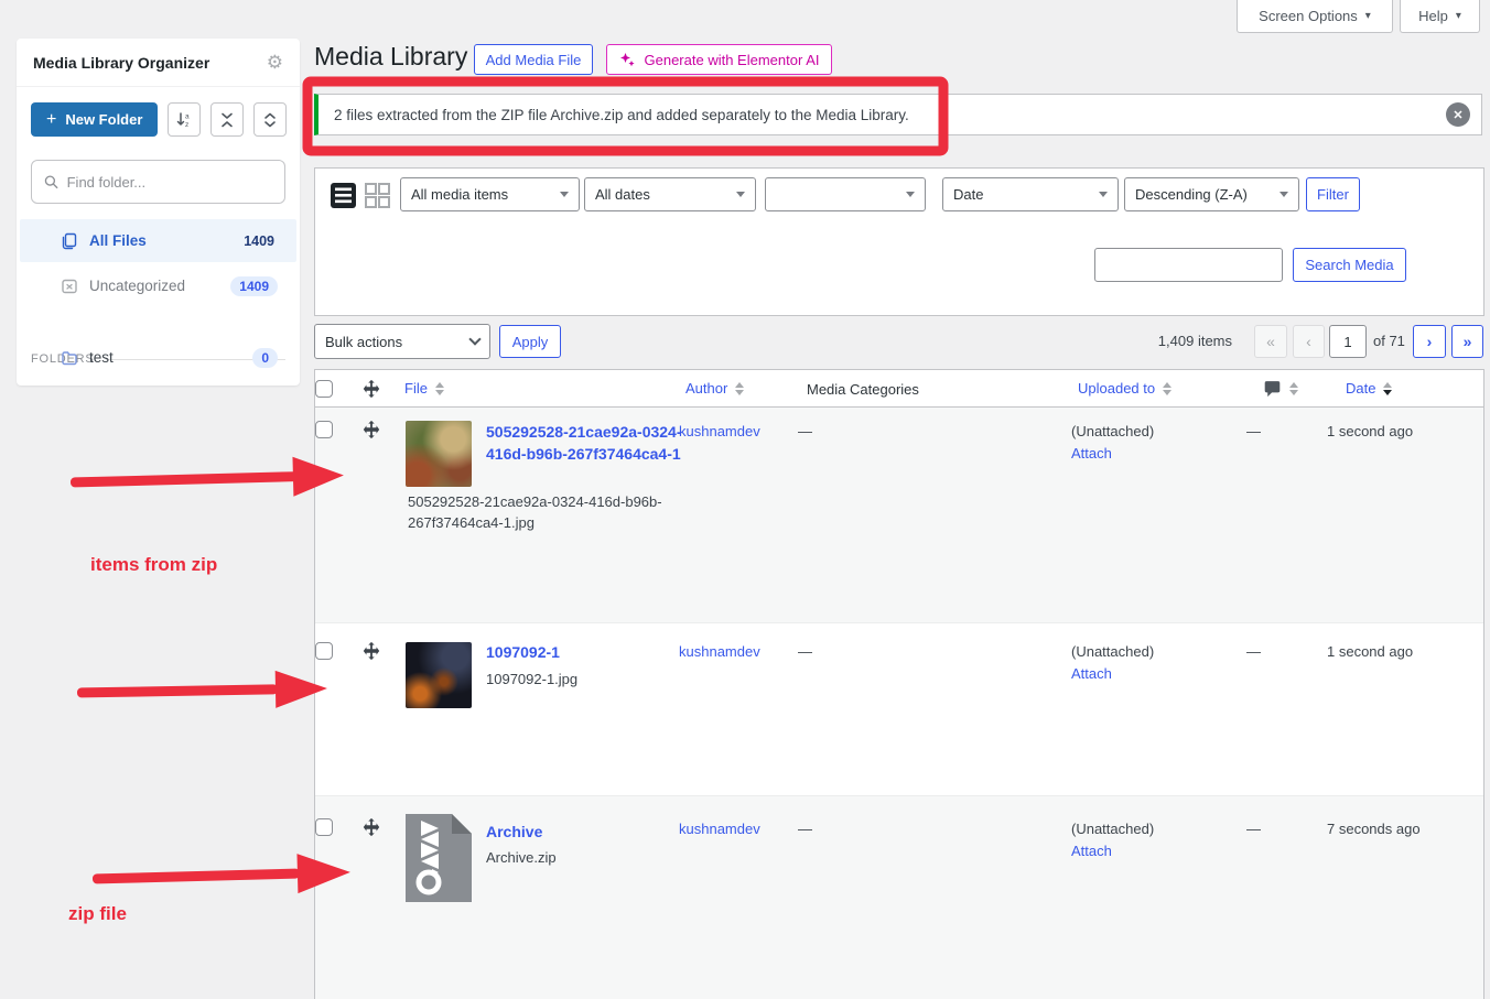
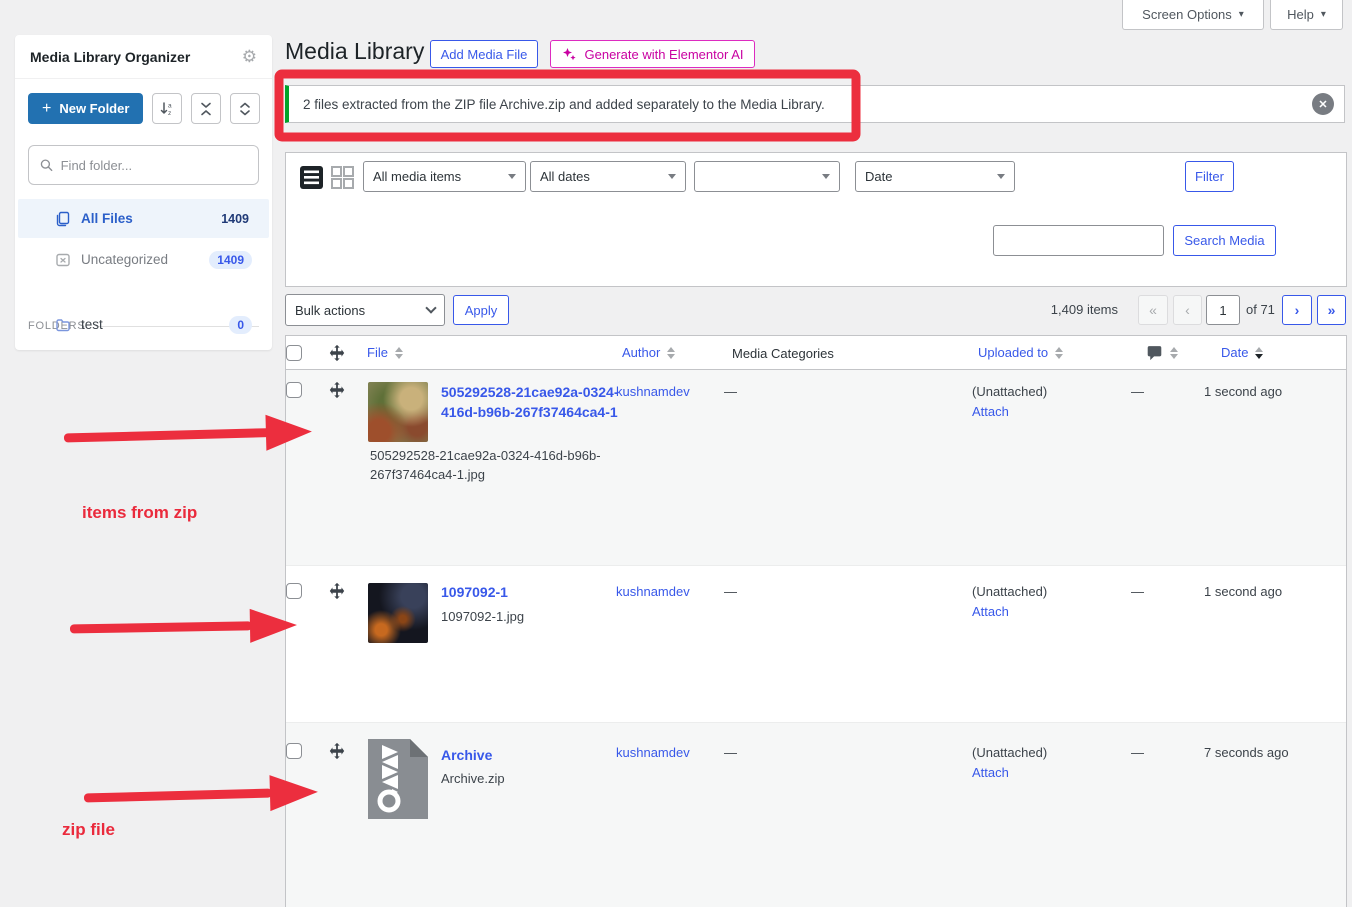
  Screen Options
  ▾
  Help
  ▾
  Media Library Organizer
  ⚙
  +
  New Folder
  Find folder...
  All Files
  1409
  Uncategorized
  1409
  FOLDERS
  test
  0
  Media Library
  Add Media File
  Generate with Elementor AI
  2 files extracted from the ZIP file Archive.zip and added separately to the Media Library.
  ✕
  All media items
  All dates
  Date
- Descending (Z-A)
  Filter
  Search Media
  Bulk actions
  Apply
  1,409 items
  «
  ‹
  1
  of 71
  ›
  »
  File
  Author
  Media Categories
  Uploaded to
  Date
  505292528-21cae92a-0324-416d-b96b-267f37464ca4-1
  505292528-21cae92a-0324-416d-b96b-267f37464ca4-1.jpg
  kushnamdev
  —
  (Unattached)
  Attach
  —
  1 second ago
  1097092-1
  1097092-1.jpg
  kushnamdev
  —
  (Unattached)
  Attach
  —
  1 second ago
  Archive
  Archive.zip
  kushnamdev
  —
  (Unattached)
  Attach
  —
  7 seconds ago
  items from zip
  zip file
